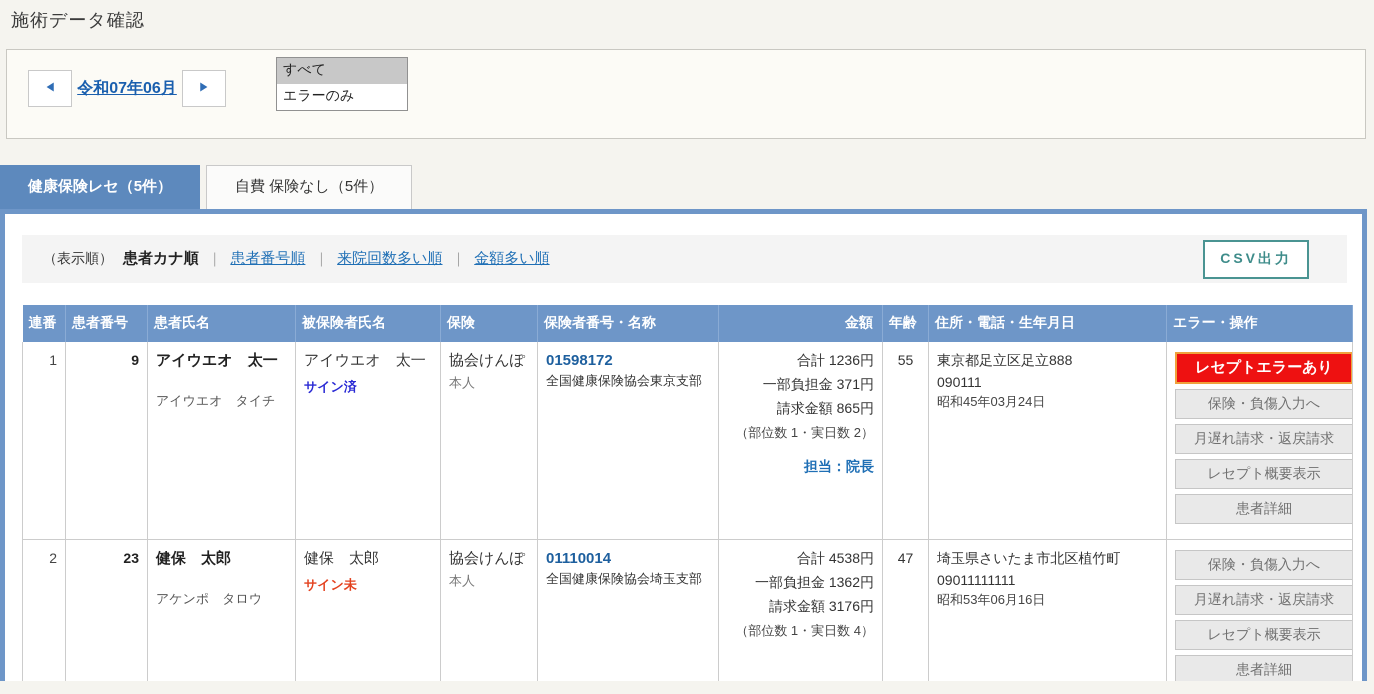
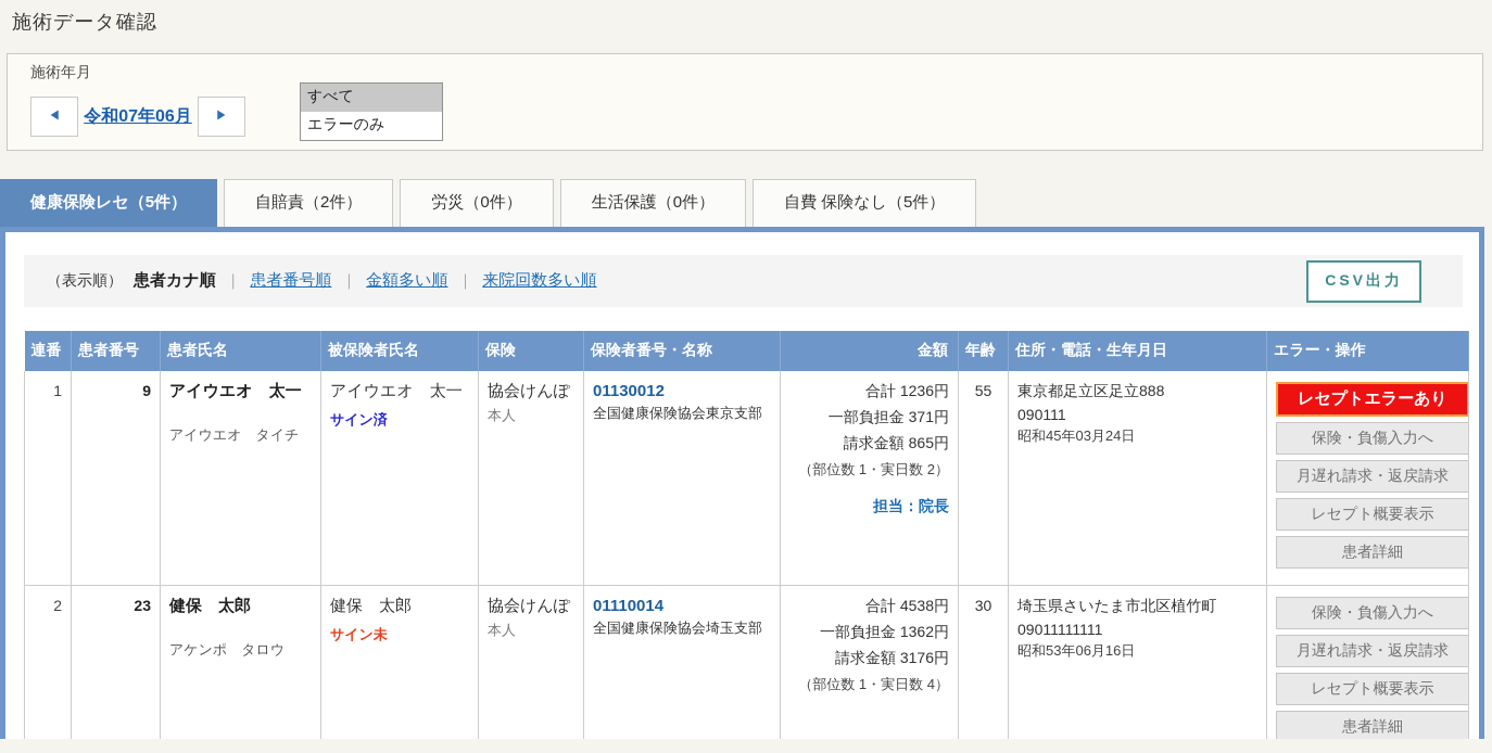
  施術データ確認
+ 施術年月
  ◀
  令和07年06月
  ▶
  すべて
  エラーのみ
  健康保険レセ（5件）
+ 自賠責（2件）
+ 労災（0件）
+ 生活保護（0件）
  自費 保険なし（5件）
  （表示順）
  患者カナ順
  ｜
  患者番号順
  ｜
- 来院回数多い順
+ 金額多い順
  ｜
- 金額多い順
+ 来院回数多い順
  CSV出力
  連番	患者番号	患者氏名	被保険者氏名	保険	保険者番号・名称	金額	年齢	住所・電話・生年月日	エラー・操作
- 1	9	アイウエオ 太一 アイウエオ タイチ	アイウエオ 太一 サイン済	協会けんぽ 本人	01598172 全国健康保険協会東京支部	合計 1236円 一部負担金 371円 請求金額 865円 （部位数 1・実日数 2） 担当：院長	55	東京都足立区足立888 090111 昭和45年03月24日	レセプトエラーあり 保険・負傷入力へ 月遅れ請求・返戻請求 レセプト概要表示 患者詳細
+ 1	9	アイウエオ 太一 アイウエオ タイチ	アイウエオ 太一 サイン済	協会けんぽ 本人	01130012 全国健康保険協会東京支部	合計 1236円 一部負担金 371円 請求金額 865円 （部位数 1・実日数 2） 担当：院長	55	東京都足立区足立888 090111 昭和45年03月24日	レセプトエラーあり 保険・負傷入力へ 月遅れ請求・返戻請求 レセプト概要表示 患者詳細
- 2	23	健保 太郎 アケンポ タロウ	健保 太郎 サイン未	協会けんぽ 本人	01110014 全国健康保険協会埼玉支部	合計 4538円 一部負担金 1362円 請求金額 3176円 （部位数 1・実日数 4）	47	埼玉県さいたま市北区植竹町 09011111111 昭和53年06月16日	保険・負傷入力へ 月遅れ請求・返戻請求 レセプト概要表示 患者詳細
+ 2	23	健保 太郎 アケンポ タロウ	健保 太郎 サイン未	協会けんぽ 本人	01110014 全国健康保険協会埼玉支部	合計 4538円 一部負担金 1362円 請求金額 3176円 （部位数 1・実日数 4）	30	埼玉県さいたま市北区植竹町 09011111111 昭和53年06月16日	保険・負傷入力へ 月遅れ請求・返戻請求 レセプト概要表示 患者詳細
